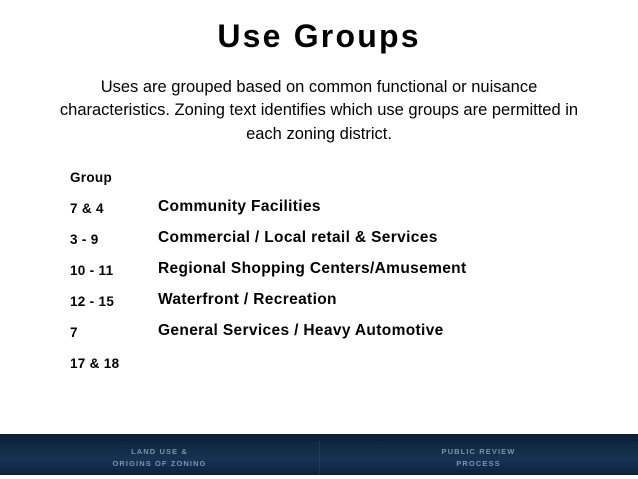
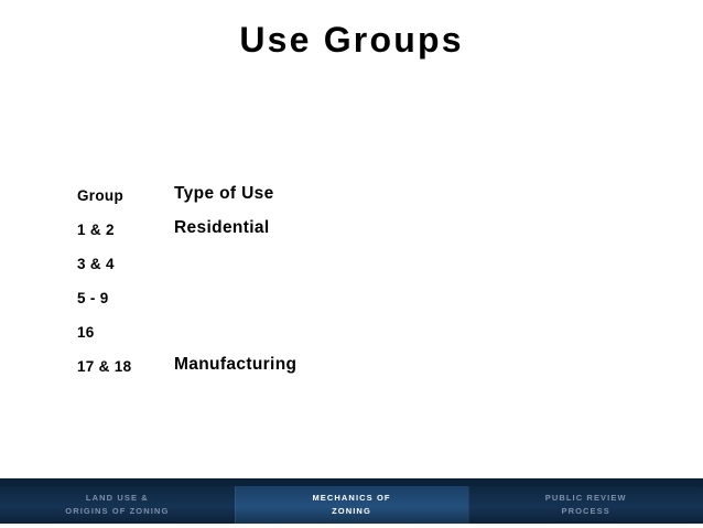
  Use Groups
- Uses are grouped based on common functional or nuisance characteristics. Zoning text identifies which use groups are permitted in each zoning district.
  Group
+ Type of Use
+ 1 & 2
+ Residential
- 7 & 4
+ 3 & 4
- Community Facilities
- 3 - 9
+ 5 - 9
- Commercial / Local retail & Services
- 10 - 11
- Regional Shopping Centers/Amusement
- 12 - 15
- Waterfront / Recreation
- 7
+ 16
- General Services / Heavy Automotive
  17 & 18
+ Manufacturing
  LAND USE &
  ORIGINS OF ZONING
+ MECHANICS OF
+ ZONING
  PUBLIC REVIEW
  PROCESS
